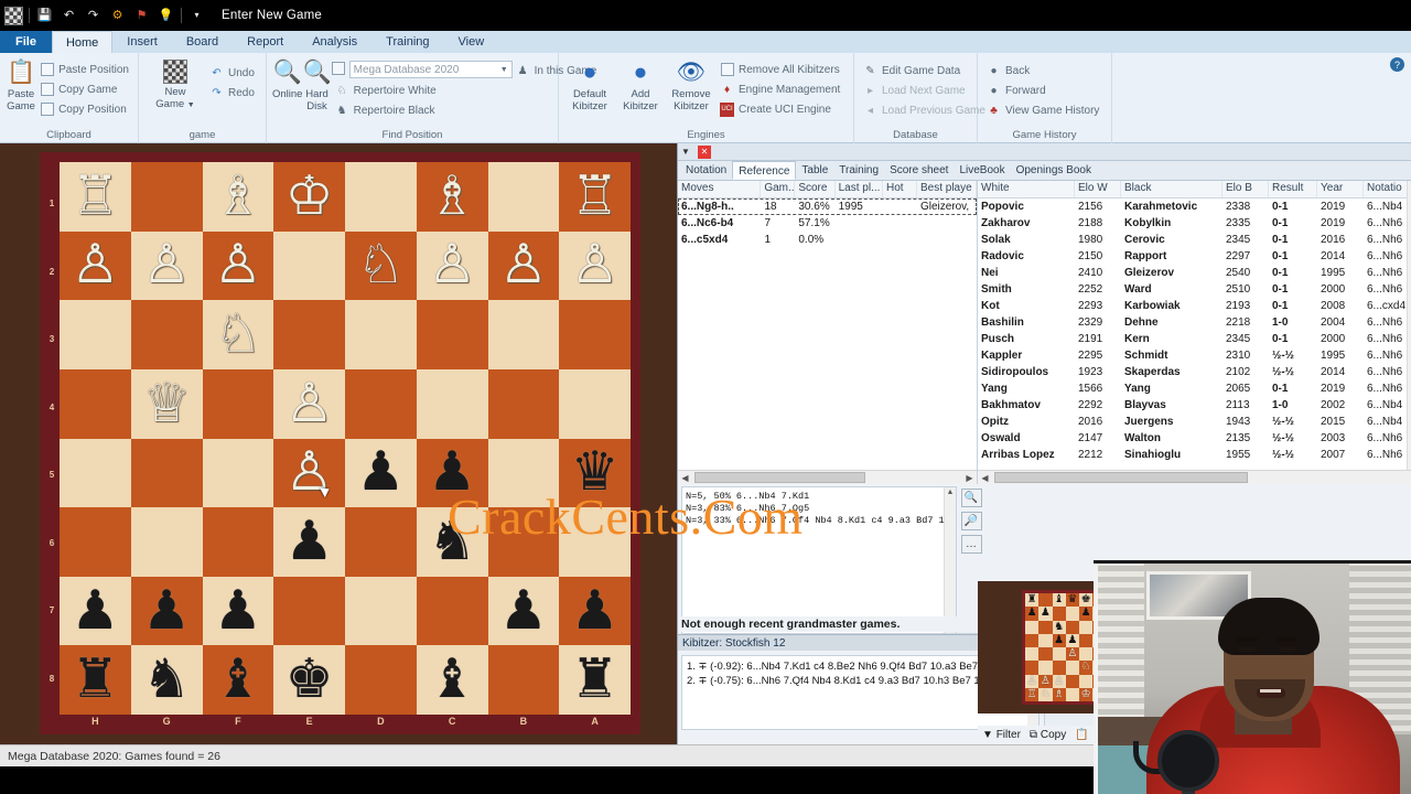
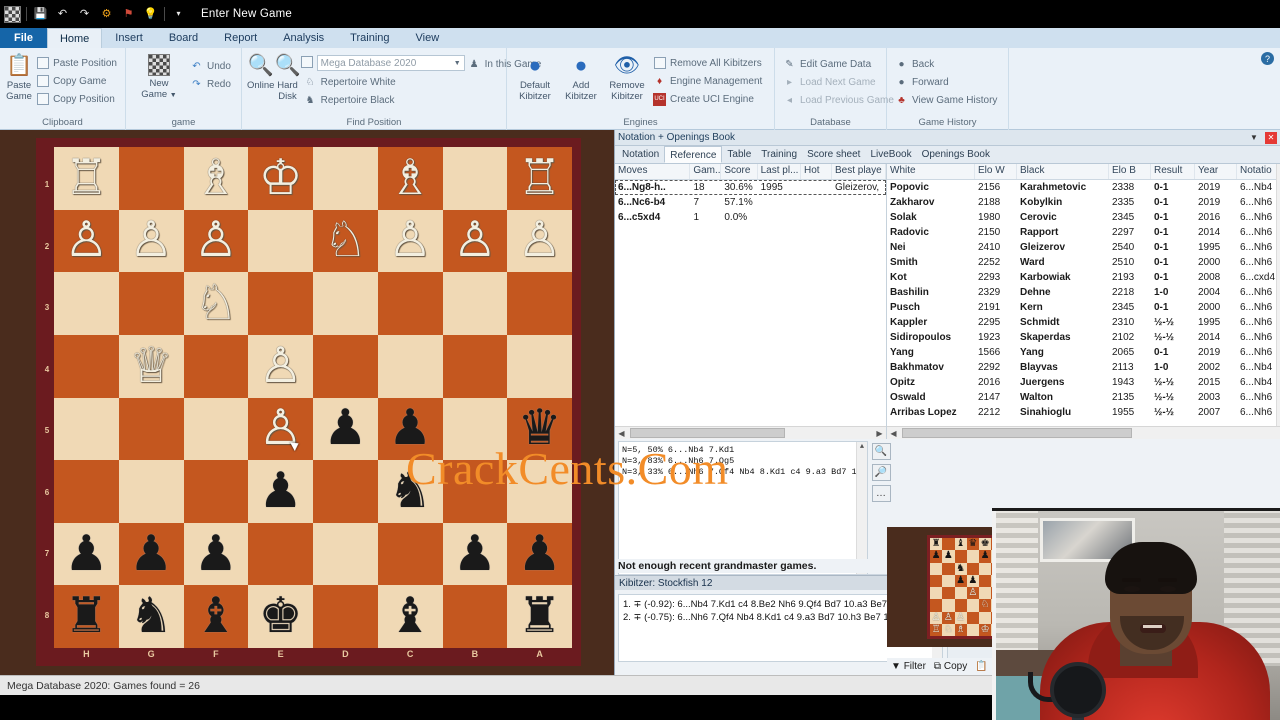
  💾
  ↶
  ↷
  ⚙
  ⚑
  💡
  ▾
  Enter New Game
  File
  Home
  Insert
  Board
  Report
  Analysis
  Training
  View
  📋
  Paste
  Game
  Paste Position
  Copy Game
  Copy Position
  Clipboard
  New
  Game
  ↶
  Undo
  ↷
  Redo
  game
  🔍
  Online
  🔍
  Hard
  Disk
  Mega Database 2020
  ♟
  In this Game
  ♘
  Repertoire White
  ♞
  Repertoire Black
  Find Position
  ●
  Default
  Kibitzer
  ●
  Add
  Kibitzer
  👁
  Remove
  Kibitzer
  Remove All Kibitzers
  ♦
  Engine Management
  Create UCI Engine
  Engines
  ✎
  Edit Game Data
  ▸
  Load Next Game
  ◂
  Load Previous Game
  Database
  ●
  Back
  ●
  Forward
  ♣
  View Game History
  Game History
  ?
  1
  2
  3
  4
  5
  6
  7
  8
  ♖
  ♗
  ♔
  ♗
  ♖
  ♙
  ♙
  ♙
  ♘
  ♙
  ♙
  ♙
  ♘
  ♕
  ♙
  ♙
  ♟
  ♟
  ♛
  ♟
  ♞
  ♟
  ♟
  ♟
  ♟
  ♟
  ♜
  ♞
  ♝
  ♚
  ♝
  ♜
  H
  G
  F
  E
  D
  C
  B
  A
  CrackCents.Com
+ Notation + Openings Book
  ▼
  ✕
  Notation
  Reference
  Table
  Training
  Score sheet
  LiveBook
  Openings Book
  Moves
  Gam..
  Score
  Last pl...
  Hot
  Best playe
  6...Ng8-h..
  18
  30.6%
  1995
  Gleizerov,
  6...Nc6-b4
  7
  57.1%
  6...c5xd4
  1
  0.0%
  ◀
  ▶
  White
  Elo W
  Black
  Elo B
  Result
  Year
  Notatio
  Popovic
  2156
  Karahmetovic
  2338
  0-1
  2019
  6...Nb4
  Zakharov
  2188
  Kobylkin
  2335
  0-1
  2019
  6...Nh6
  Solak
  1980
  Cerovic
  2345
  0-1
  2016
  6...Nh6
  Radovic
  2150
  Rapport
  2297
  0-1
  2014
  6...Nh6
  Nei
  2410
  Gleizerov
  2540
  0-1
  1995
  6...Nh6
  Smith
  2252
  Ward
  2510
  0-1
  2000
  6...Nh6
  Kot
  2293
  Karbowiak
  2193
  0-1
  2008
  6...cxd4
  Bashilin
  2329
  Dehne
  2218
  1-0
  2004
  6...Nh6
  Pusch
  2191
  Kern
  2345
  0-1
  2000
  6...Nh6
  Kappler
  2295
  Schmidt
  2310
  ½-½
  1995
  6...Nh6
  Sidiropoulos
  1923
  Skaperdas
  2102
  ½-½
  2014
  6...Nh6
  Yang
  1566
  Yang
  2065
  0-1
  2019
  6...Nh6
  Bakhmatov
  2292
  Blayvas
  2113
  1-0
  2002
  6...Nb4
  Opitz
  2016
  Juergens
  1943
  ½-½
  2015
  6...Nb4
  Oswald
  2147
  Walton
  2135
  ½-½
  2003
  6...Nh6
  Arribas Lopez
  2212
  Sinahioglu
  1955
  ½-½
  2007
  6...Nh6
  ◀
  N=5, 50% 6...Nb4 7.Kd1
  N=3, 83% 6...Nh6 7.Qg5
  N=3, 33% 6...Nh6 7.Qf4 Nb4 8.Kd1 c4 9.a3 Bd7 1
  ▲
  🔍
  🔎
  …
  Not enough recent grandmaster games.
  Kibitzer: Stockfish 12
  1. ∓ (-0.92): 6...Nb4 7.Kd1 c4 8.Be2 Nh6 9.Qf4 Bd7 10.a3 Be7
  2. ∓ (-0.75): 6...Nh6 7.Qf4 Nb4 8.Kd1 c4 9.a3 Bd7 10.h3 Be7 1
  ♜
  ♝
  ♛
  ♚
  ♟
  ♟
  ♟
  ♞
  ♟
  ♟
  ♙
  ♘
  ♙
  ♙
  ♙
  ♖
  ♘
  ♗
  ♔
  ▼ Filter
  ⧉ Copy
  📋
  Mega Database 2020: Games found = 26
